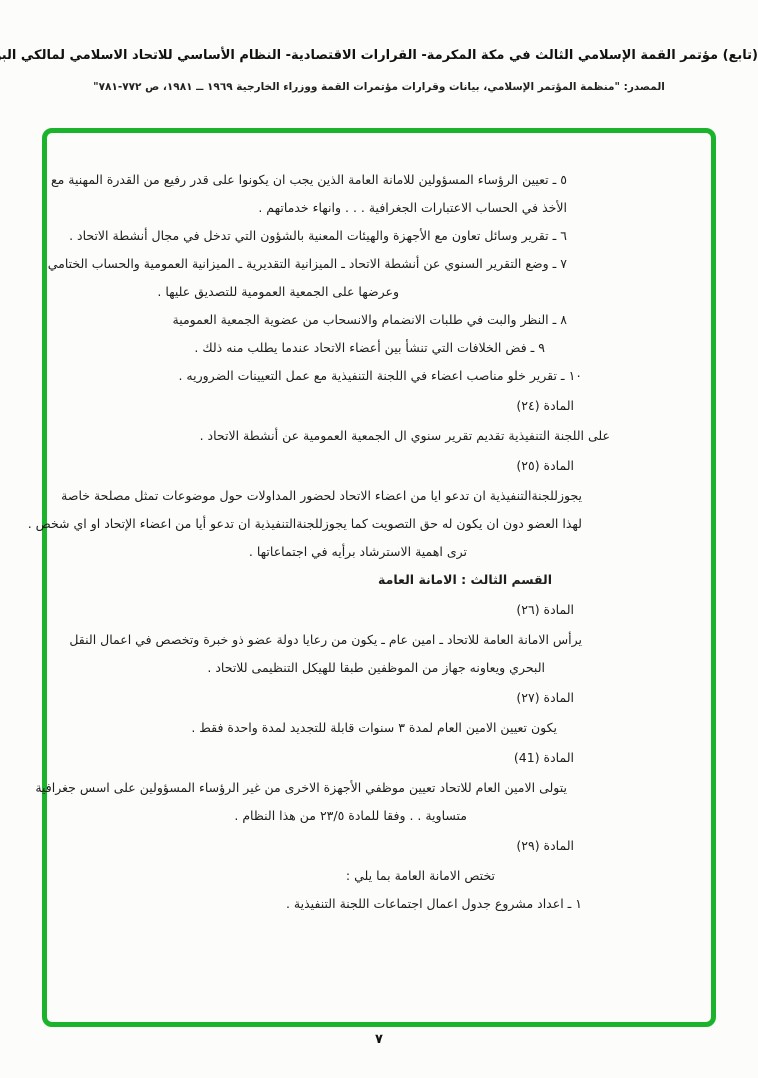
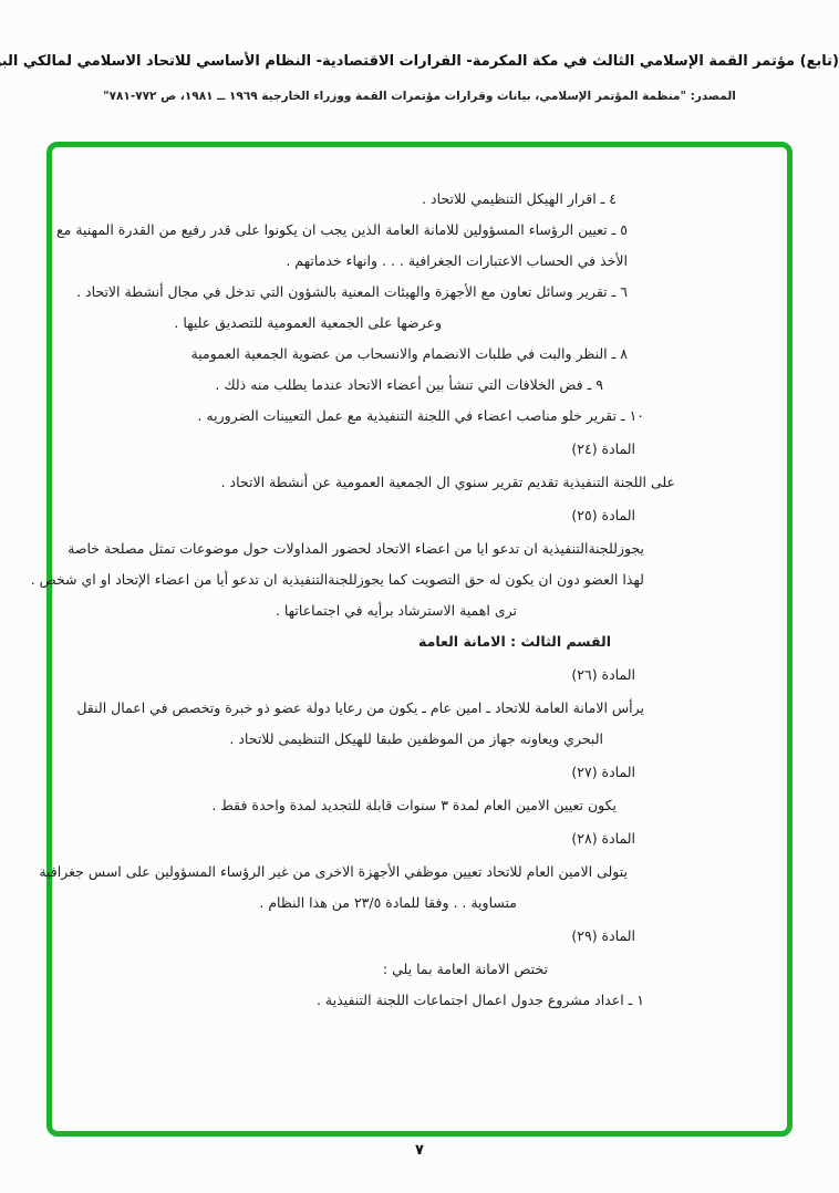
  (تابع) مؤتمر القمة الإسلامي الثالث في مكة المكرمة- القرارات الاقتصادية- النظام الأساسي للاتحاد الاسلامي لمالكي الب
  المصدر: "منظمة المؤتمر الإسلامي، بيانات وقرارات مؤتمرات القمة ووزراء الخارجية ١٩٦٩ ــ ١٩٨١، ص ٧٧٢-٧٨١"
+ ٤ ـ اقرار الهيكل التنظيمي للاتحاد .
  ٥ ـ تعيين الرؤساء المسؤولين للامانة العامة الذين يجب ان يكونوا على قدر رفيع من القدرة المهنية مع
  الأخذ في الحساب الاعتبارات الجغرافية . . . وانهاء خدماتهم .
  ٦ ـ تقرير وسائل تعاون مع الأجهزة والهيئات المعنية بالشؤون التي تدخل في مجال أنشطة الاتحاد .
- ٧ ـ وضع التقرير السنوي عن أنشطة الاتحاد ـ الميزانية التقديرية ـ الميزانية العمومية والحساب الختامي
  وعرضها على الجمعية العمومية للتصديق عليها .
  ٨ ـ النظر والبت في طلبات الانضمام والانسحاب من عضوية الجمعية العمومية
  ٩ ـ فض الخلافات التي تنشأ بين أعضاء الاتحاد عندما يطلب منه ذلك .
  ١٠ ـ تقرير خلو مناصب اعضاء في اللجنة التنفيذية مع عمل التعيينات الضروريه .
  المادة (٢٤)
  على اللجنة التنفيذية تقديم تقرير سنوي ال الجمعية العمومية عن أنشطة الاتحاد .
  المادة (٢٥)
  يجوزللجنةالتنفيذية ان تدعو ايا من اعضاء الاتحاد لحضور المداولات حول موضوعات تمثل مصلحة خاصة
  لهذا العضو دون ان يكون له حق التصويت كما يجوزللجنةالتنفيذية ان تدعو أيا من اعضاء الإتحاد او اي شخص .
  ترى اهمية الاسترشاد برأيه في اجتماعاتها .
  القسم الثالث : الامانة العامة
  المادة (٢٦)
  يرأس الامانة العامة للاتحاد ـ امين عام ـ يكون من رعايا دولة عضو ذو خبرة وتخصص في اعمال النقل
  البحري ويعاونه جهاز من الموظفين طبقا للهيكل التنظيمى للاتحاد .
  المادة (٢٧)
  يكون تعيين الامين العام لمدة ٣ سنوات قابلة للتجديد لمدة واحدة فقط .
- المادة (41)
+ المادة (٢٨)
  يتولى الامين العام للاتحاد تعيين موظفي الأجهزة الاخرى من غير الرؤساء المسؤولين على اسس جغرافية
  متساوية . . وفقا للمادة ٢٣/٥ من هذا النظام .
  المادة (٢٩)
  تختص الامانة العامة بما يلي :
  ١ ـ اعداد مشروع جدول اعمال اجتماعات اللجنة التنفيذية .
  ٧
